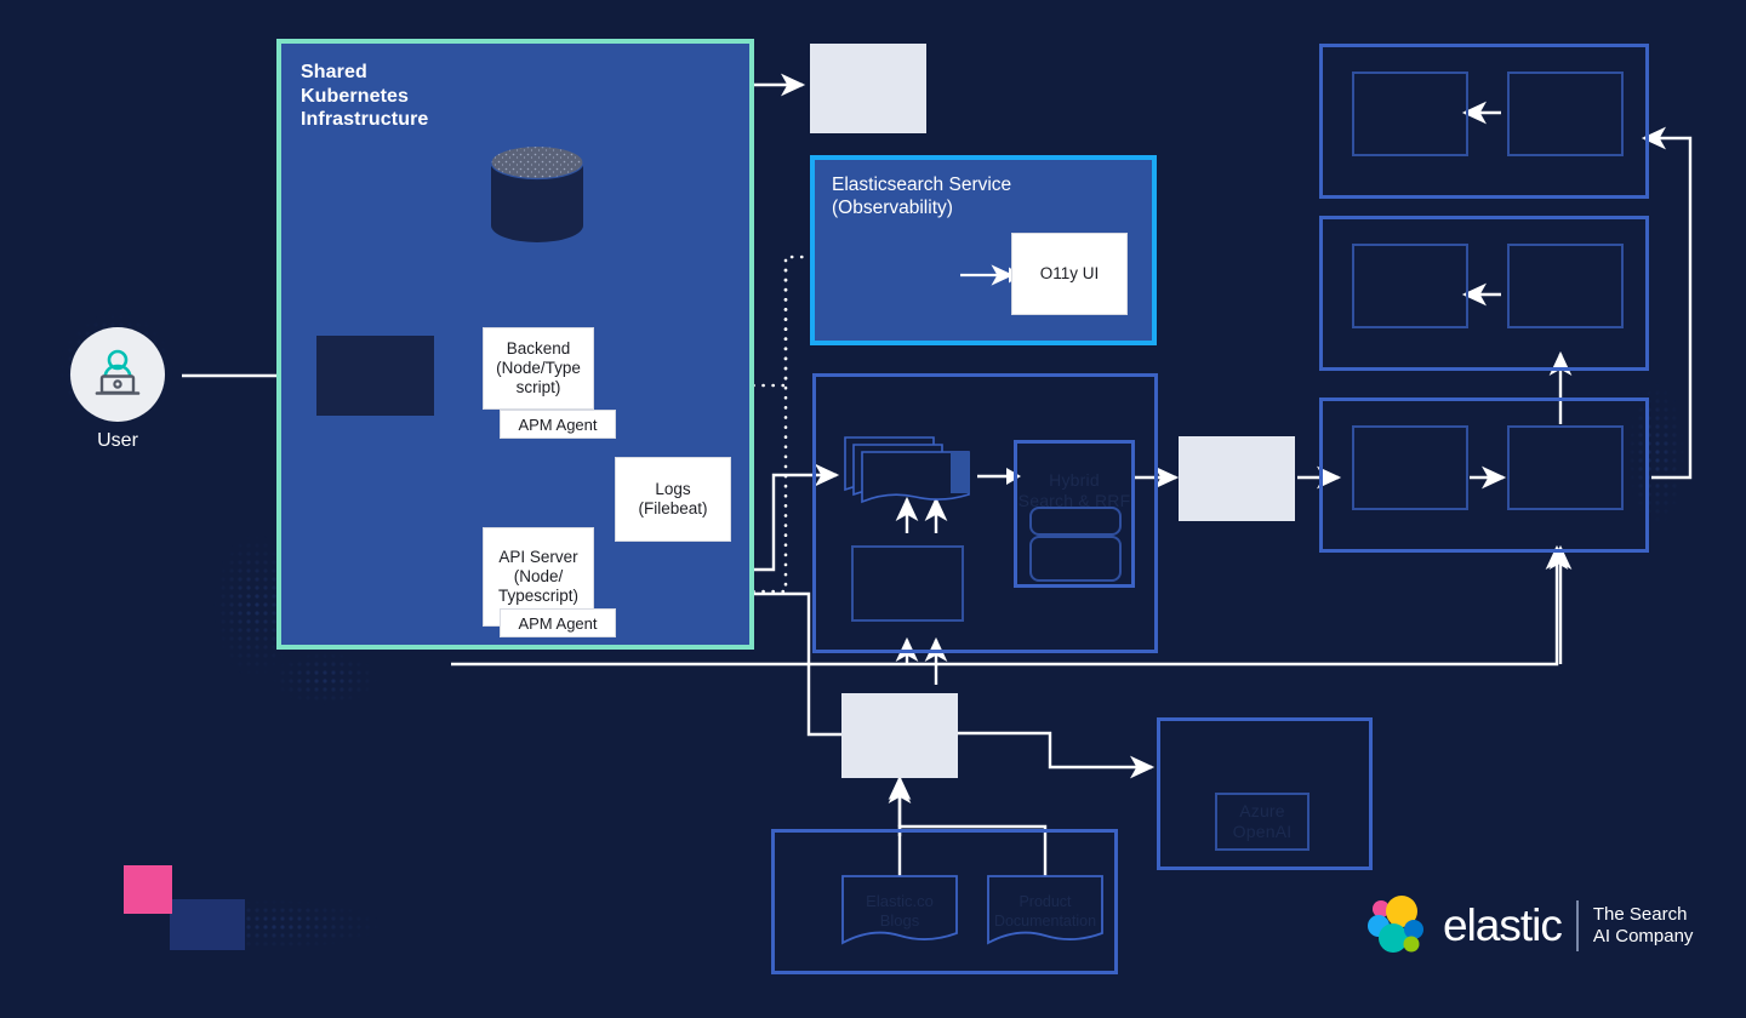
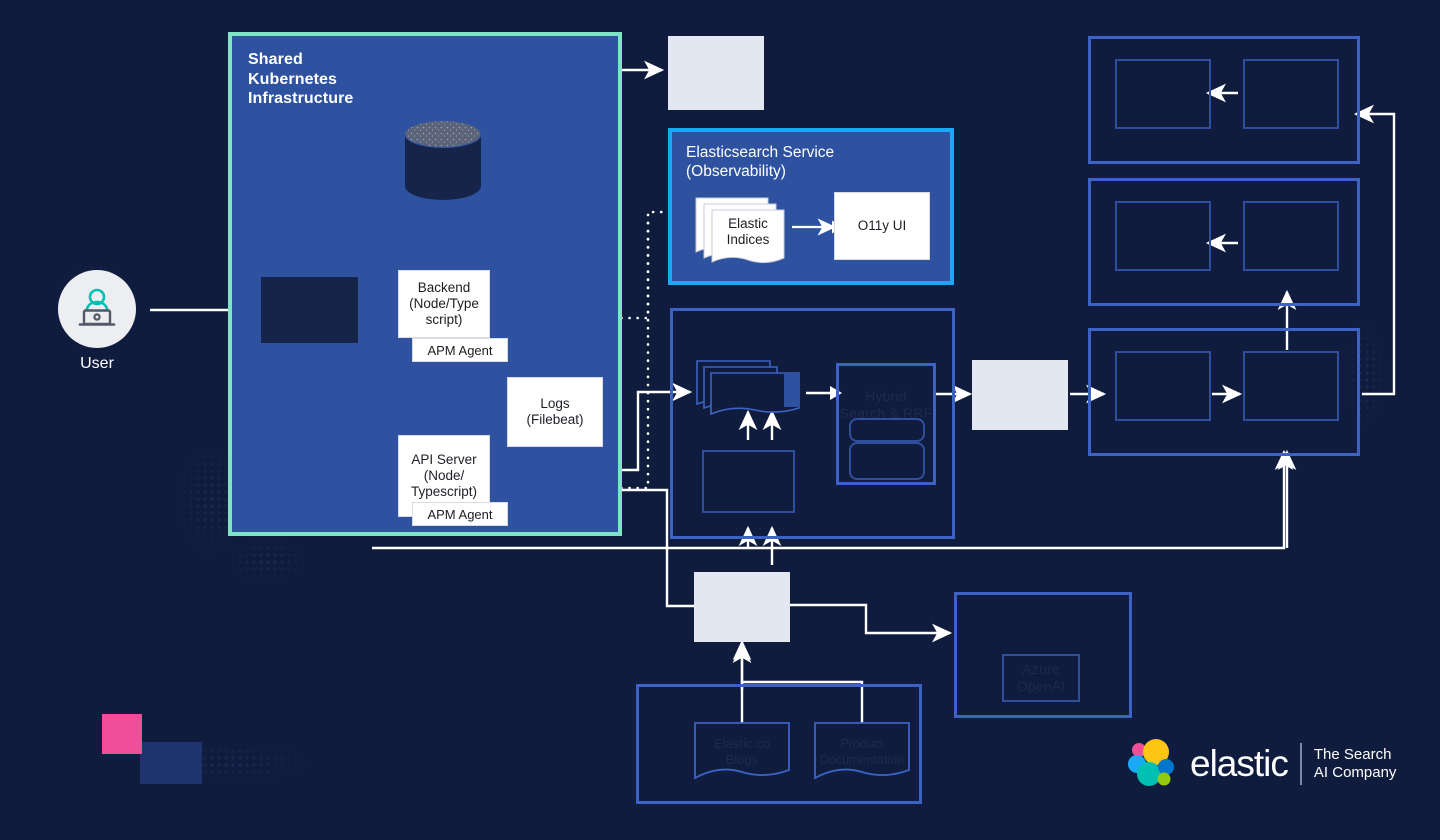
  User
  Shared
  Kubernetes
  Infrastructure
  Backend
  (Node/Type
  script)
  APM Agent
  API Server
  (Node/
  Typescript)
  APM Agent
  Logs
  (Filebeat)
  Elasticsearch Service
  (Observability)
+ Elastic
+ Indices
  O11y UI
  Search & RRF
  elastic
  The Search
  AI Company
